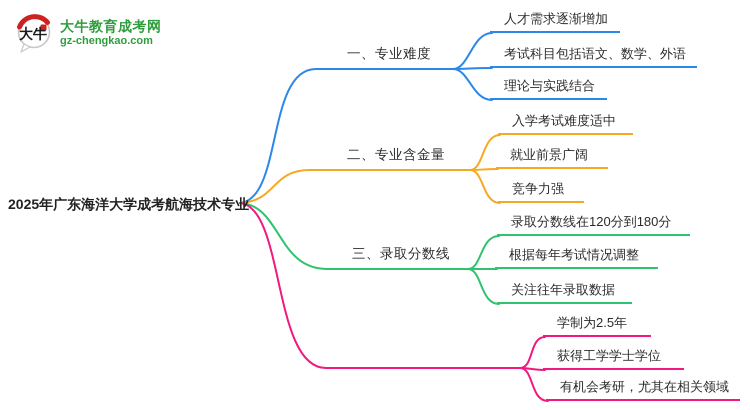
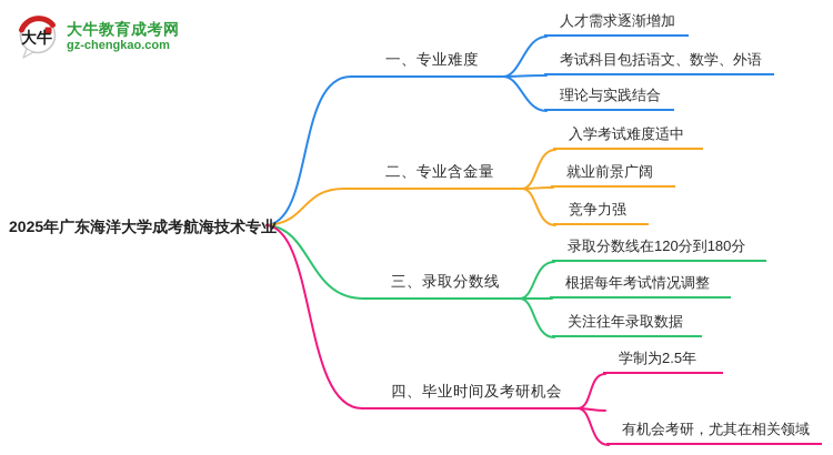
  大牛
  大牛教育成考网
  gz-chengkao.com
  2025年广东海洋大学成考航海技术专业
  一、专业难度
  二、专业含金量
  三、录取分数线
+ 四、毕业时间及考研机会
  人才需求逐渐增加
  考试科目包括语文、数学、外语
  理论与实践结合
  入学考试难度适中
  就业前景广阔
  竞争力强
  录取分数线在120分到180分
  根据每年考试情况调整
  关注往年录取数据
  学制为2.5年
- 获得工学学士学位
  有机会考研，尤其在相关领域
